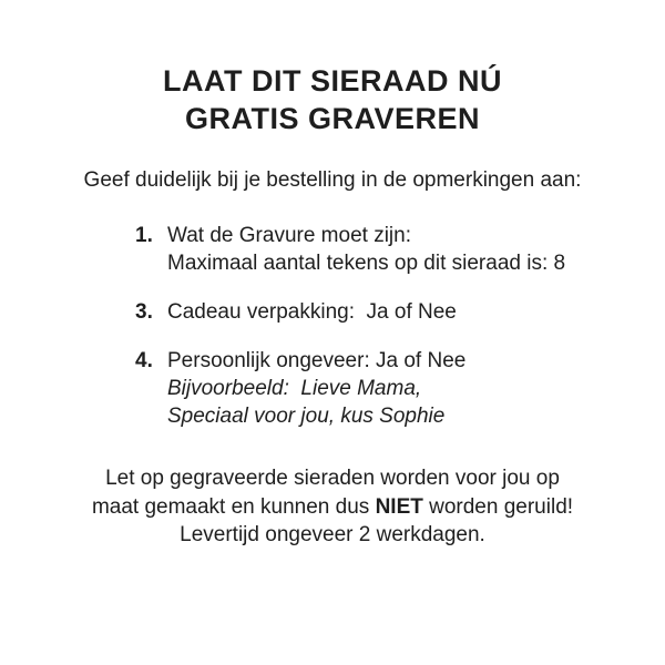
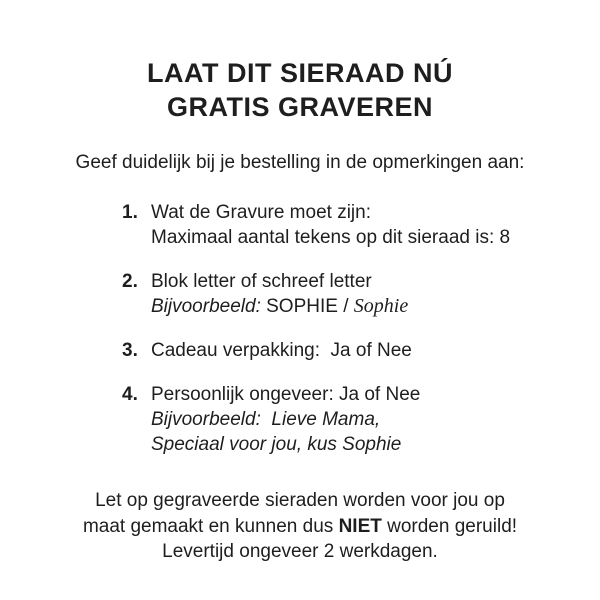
  LAAT DIT SIERAAD NÚ
  GRATIS GRAVEREN
  Geef duidelijk bij je bestelling in de opmerkingen aan:
  1.
  Wat de Gravure moet zijn:
  Maximaal aantal tekens op dit sieraad is: 8
+ 2.
+ Blok letter of schreef letter
+ Bijvoorbeeld: SOPHIE / Sophie
  3.
  Cadeau verpakking: Ja of Nee
  4.
  Persoonlijk ongeveer: Ja of Nee
  Bijvoorbeeld: Lieve Mama,
  Speciaal voor jou, kus Sophie
  Let op gegraveerde sieraden worden voor jou op
  maat gemaakt en kunnen dus NIET worden geruild!
  Levertijd ongeveer 2 werkdagen.
